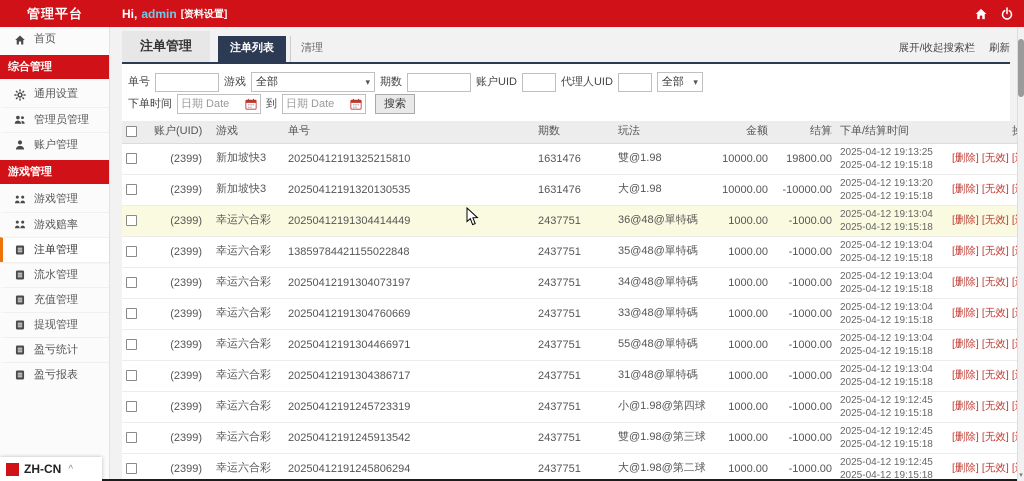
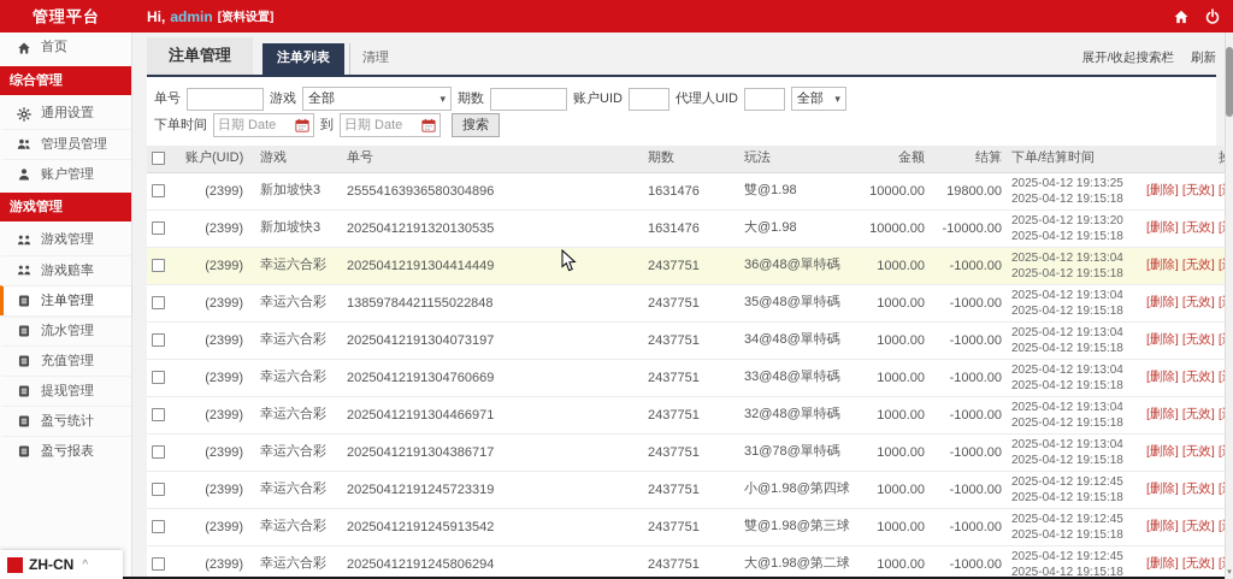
  管理平台
  Hi,
  admin
  [资料设置]
  首页
  综合管理
  通用设置
  管理员管理
  账户管理
  游戏管理
  游戏管理
  游戏赔率
  注单管理
  流水管理
  充值管理
  提现管理
  盈亏统计
  盈亏报表
  ZH-CN
  ^
  注单管理
  注单列表
  清理
  展开/收起搜索栏
  刷新
  单号
  游戏
  全部
  ▾
  期数
  账户UID
  代理人UID
  全部
  ▾
  下单时间
  日期 Date
  到
  日期 Date
  搜索
  	账户(UID)	游戏	单号	期数	玩法	金额	结算	下单/结算时间
- 	(2399)	新加坡快3	20250412191325215810	1631476	雙@1.98	10000.00	19800.00	2025-04-12 19:13:252025-04-12 19:15:18	[删除] [无效] [
+ 	(2399)	新加坡快3	25554163936580304896	1631476	雙@1.98	10000.00	19800.00	2025-04-12 19:13:252025-04-12 19:15:18	[删除] [无效] [
  	(2399)	新加坡快3	20250412191320130535	1631476	大@1.98	10000.00	-10000.00	2025-04-12 19:13:202025-04-12 19:15:18	[删除] [无效] [
  	(2399)	幸运六合彩	20250412191304414449	2437751	36@48@單特碼	1000.00	-1000.00	2025-04-12 19:13:042025-04-12 19:15:18	[删除] [无效] [
  	(2399)	幸运六合彩	13859784421155022848	2437751	35@48@單特碼	1000.00	-1000.00	2025-04-12 19:13:042025-04-12 19:15:18	[删除] [无效] [
  	(2399)	幸运六合彩	20250412191304073197	2437751	34@48@單特碼	1000.00	-1000.00	2025-04-12 19:13:042025-04-12 19:15:18	[删除] [无效] [
  	(2399)	幸运六合彩	20250412191304760669	2437751	33@48@單特碼	1000.00	-1000.00	2025-04-12 19:13:042025-04-12 19:15:18	[删除] [无效] [
- 	(2399)	幸运六合彩	20250412191304466971	2437751	55@48@單特碼	1000.00	-1000.00	2025-04-12 19:13:042025-04-12 19:15:18	[删除] [无效] [
+ 	(2399)	幸运六合彩	20250412191304466971	2437751	32@48@單特碼	1000.00	-1000.00	2025-04-12 19:13:042025-04-12 19:15:18	[删除] [无效] [
- 	(2399)	幸运六合彩	20250412191304386717	2437751	31@48@單特碼	1000.00	-1000.00	2025-04-12 19:13:042025-04-12 19:15:18	[删除] [无效] [
+ 	(2399)	幸运六合彩	20250412191304386717	2437751	31@78@單特碼	1000.00	-1000.00	2025-04-12 19:13:042025-04-12 19:15:18	[删除] [无效] [
  	(2399)	幸运六合彩	20250412191245723319	2437751	小@1.98@第四球	1000.00	-1000.00	2025-04-12 19:12:452025-04-12 19:15:18	[删除] [无效] [
  	(2399)	幸运六合彩	20250412191245913542	2437751	雙@1.98@第三球	1000.00	-1000.00	2025-04-12 19:12:452025-04-12 19:15:18	[删除] [无效] [
  	(2399)	幸运六合彩	20250412191245806294	2437751	大@1.98@第二球	1000.00	-1000.00	2025-04-12 19:12:452025-04-12 19:15:18	[删除] [无效] [
